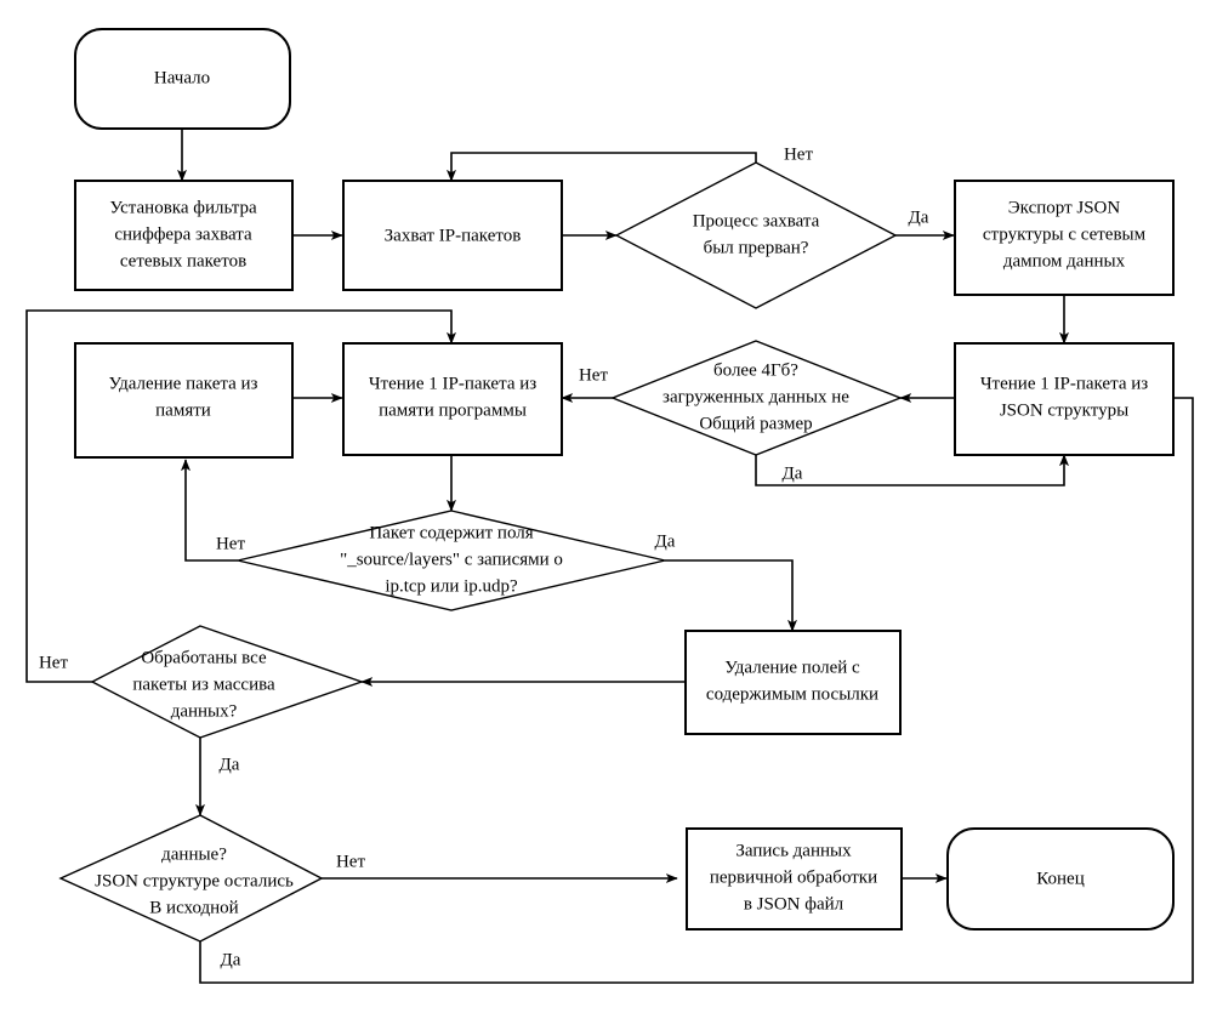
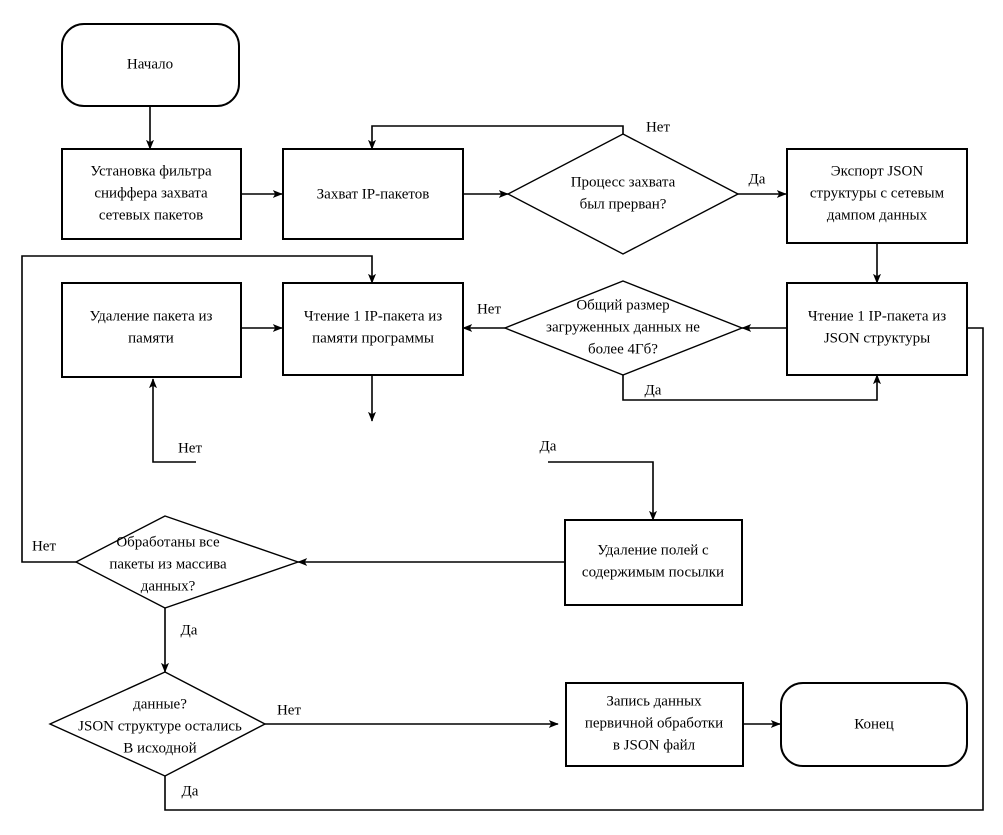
  Начало
  Установка фильтра
  сниффера захвата
  сетевых пакетов
  Захват IP-пакетов
  Процесс захвата
  был прерван?
  Экспорт JSON
  структуры с сетевым
  дампом данных
  Чтение 1 IP-пакета из
  JSON структуры
- более 4Гб?
+ Общий размер
  загруженных данных не
- Общий размер
+ более 4Гб?
  Чтение 1 IP-пакета из
  памяти программы
  Удаление пакета из
  памяти
- Пакет содержит поля
- "_source/layers" с записями о
- ip.tcp или ip.udp?
  Удаление полей с
  содержимым посылки
  Обработаны все
  пакеты из массива
  данных?
  данные?
  JSON структуре остались
  В исходной
  Запись данных
  первичной обработки
  в JSON файл
  Конец
  Нет
  Да
  Нет
  Да
  Нет
  Да
  Нет
  Да
  Нет
  Да
